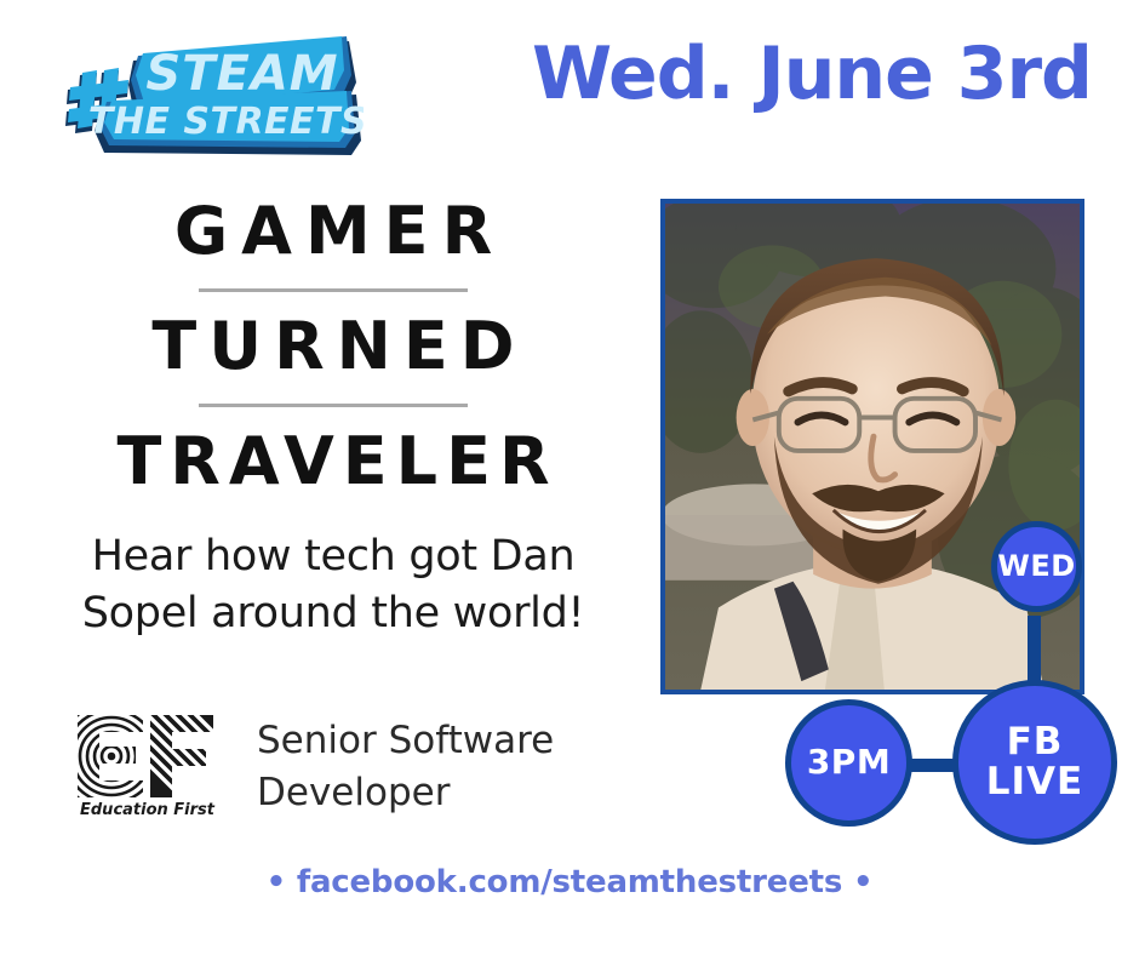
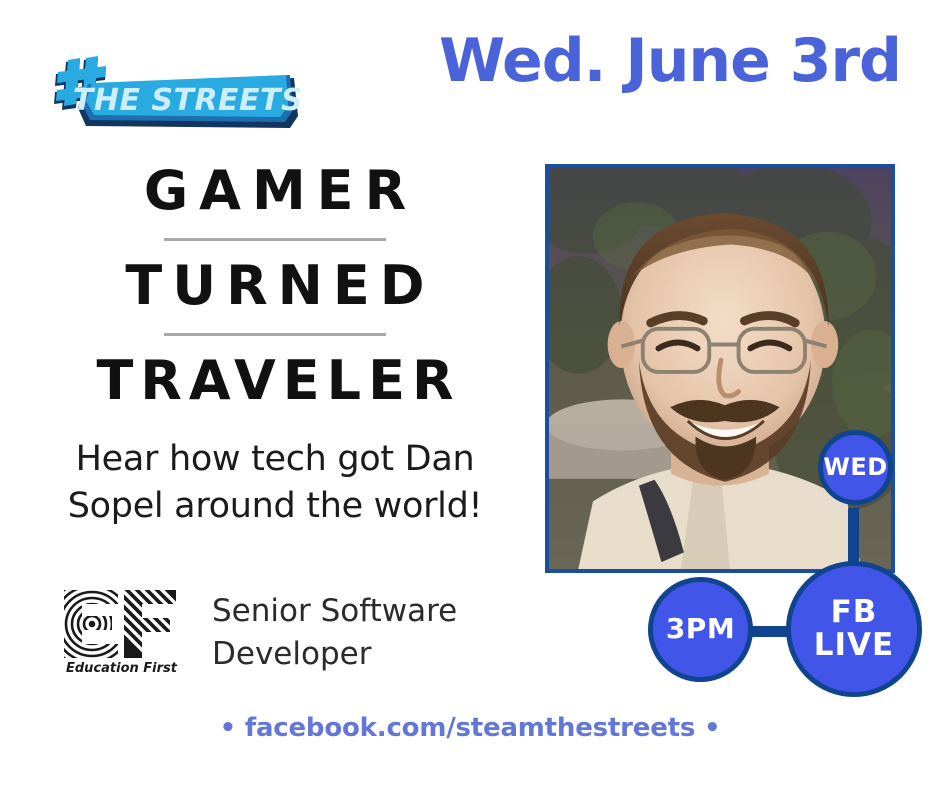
- STEAM
  THE STREETS
  Wed. June 3rd
  GAMER
  TURNED
  TRAVELER
  Hear how tech got Dan Sopel around the world!
  Education First
  Senior Software Developer
  WED
  3PM
  FB
  LIVE
  • facebook.com/steamthestreets •
